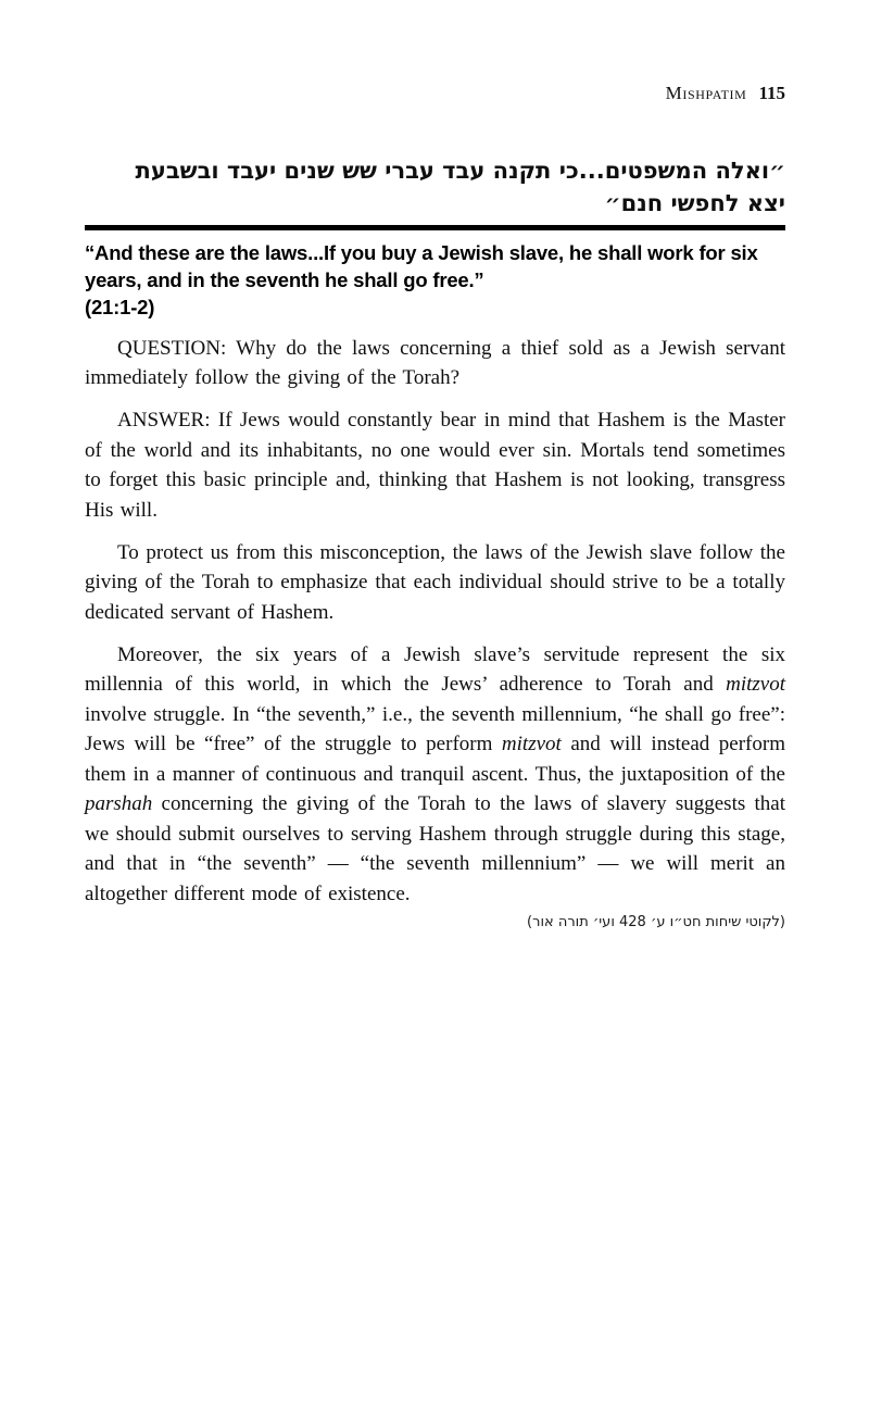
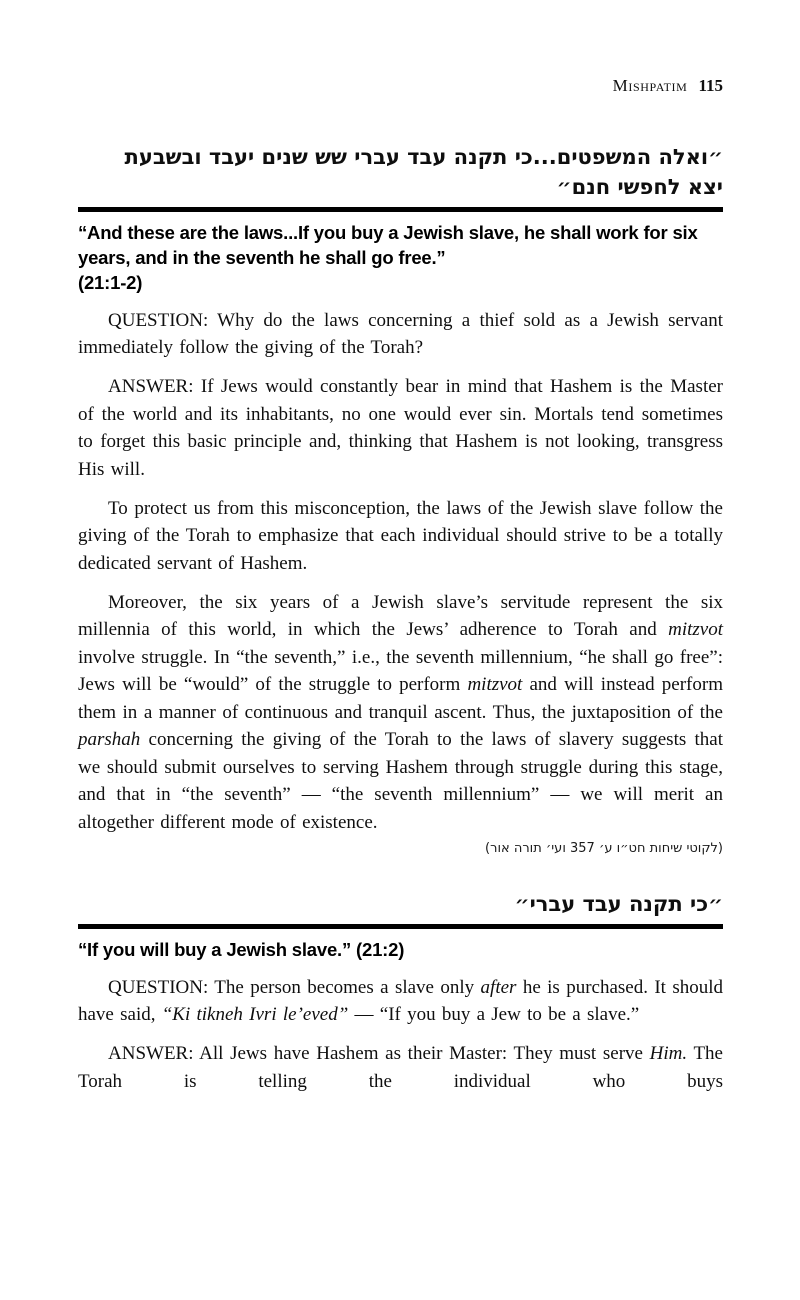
  Mishpatim 115
  ״ואלה המשפטים...כי תקנה עבד עברי שש שנים יעבד ובשבעת
  יצא לחפשי חנם״
  “And these are the laws...If you buy a Jewish slave, he shall work for six years, and in the seventh he shall go free.”
  (21:1-2)
  QUESTION: Why do the laws concerning a thief sold as a Jewish servant immediately follow the giving of the Torah?
  ANSWER: If Jews would constantly bear in mind that Hashem is the Master of the world and its inhabitants, no one would ever sin. Mortals tend sometimes to forget this basic principle and, thinking that Hashem is not looking, transgress His will.
  To protect us from this misconception, the laws of the Jewish slave follow the giving of the Torah to emphasize that each individual should strive to be a totally dedicated servant of Hashem.
- Moreover, the six years of a Jewish slave’s servitude represent the six millennia of this world, in which the Jews’ adherence to Torah and mitzvot involve struggle. In “the seventh,” i.e., the seventh millennium, “he shall go free”: Jews will be “free” of the struggle to perform mitzvot and will instead perform them in a manner of continuous and tranquil ascent. Thus, the juxtaposition of the parshah concerning the giving of the Torah to the laws of slavery suggests that we should submit ourselves to serving Hashem through struggle during this stage, and that in “the seventh” — “the seventh millennium” — we will merit an altogether different mode of existence.
+ Moreover, the six years of a Jewish slave’s servitude represent the six millennia of this world, in which the Jews’ adherence to Torah and mitzvot involve struggle. In “the seventh,” i.e., the seventh millennium, “he shall go free”: Jews will be “would” of the struggle to perform mitzvot and will instead perform them in a manner of continuous and tranquil ascent. Thus, the juxtaposition of the parshah concerning the giving of the Torah to the laws of slavery suggests that we should submit ourselves to serving Hashem through struggle during this stage, and that in “the seventh” — “the seventh millennium” — we will merit an altogether different mode of existence.
- (לקוטי שיחות חט״ו ע׳ 428 ועי׳ תורה אור)
+ (לקוטי שיחות חט״ו ע׳ 357 ועי׳ תורה אור)
+ ״כי תקנה עבד עברי״
+ “If you will buy a Jewish slave.” (21:2)
+ QUESTION: The person becomes a slave only after he is purchased. It should have said, “Ki tikneh Ivri le’eved” — “If you buy a Jew to be a slave.”
+ ANSWER: All Jews have Hashem as their Master: They must serve Him. The Torah is telling the individual who buys
